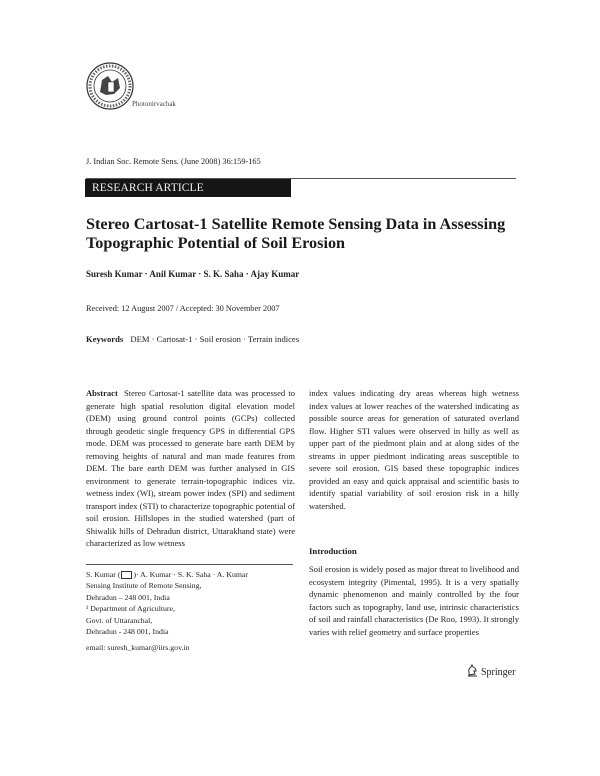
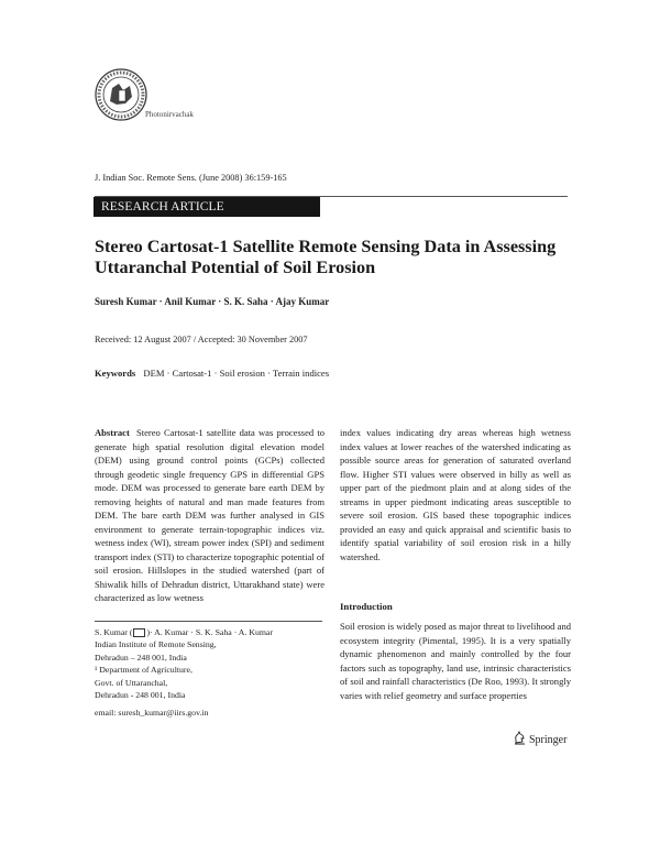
  Photonirvachak
  J. Indian Soc. Remote Sens. (June 2008) 36:159-165
  RESEARCH ARTICLE
  Stereo Cartosat-1 Satellite Remote Sensing Data in Assessing
- Topographic Potential of Soil Erosion
+ Uttaranchal Potential of Soil Erosion
  Suresh Kumar · Anil Kumar · S. K. Saha · Ajay Kumar
  Received: 12 August 2007 / Accepted: 30 November 2007
  Keywords DEM · Cartosat-1 · Soil erosion · Terrain indices
  Abstract Stereo Cartosat-1 satellite data was processed to generate high spatial resolution digital elevation model (DEM) using ground control points (GCPs) collected through geodetic single frequency GPS in differential GPS mode. DEM was processed to generate bare earth DEM by removing heights of natural and man made features from DEM. The bare earth DEM was further analysed in GIS environment to generate terrain-topographic indices viz. wetness index (WI), stream power index (SPI) and sediment transport index (STI) to characterize topographic potential of soil erosion. Hillslopes in the studied watershed (part of Shiwalik hills of Dehradun district, Uttarakhand state) were characterized as low wetness
  index values indicating dry areas whereas high wetness index values at lower reaches of the watershed indicating as possible source areas for generation of saturated overland flow. Higher STI values were observed in hilly as well as upper part of the piedmont plain and at along sides of the streams in upper piedmont indicating areas susceptible to severe soil erosion. GIS based these topographic indices provided an easy and quick appraisal and scientific basis to identify spatial variability of soil erosion risk in a hilly watershed.
  Introduction
  Soil erosion is widely posed as major threat to livelihood and ecosystem integrity (Pimental, 1995). It is a very spatially dynamic phenomenon and mainly controlled by the four factors such as topography, land use, intrinsic characteristics of soil and rainfall characteristics (De Roo, 1993). It strongly varies with relief geometry and surface properties
  S. Kumar ( )· A. Kumar · S. K. Saha · A. Kumar
- Sensing Institute of Remote Sensing,
+ Indian Institute of Remote Sensing,
  Dehradun – 248 001, India
  ¹ Department of Agriculture,
  Govt. of Uttaranchal,
  Dehradun - 248 001, India
  email: suresh_kumar@iirs.gov.in
  Springer
